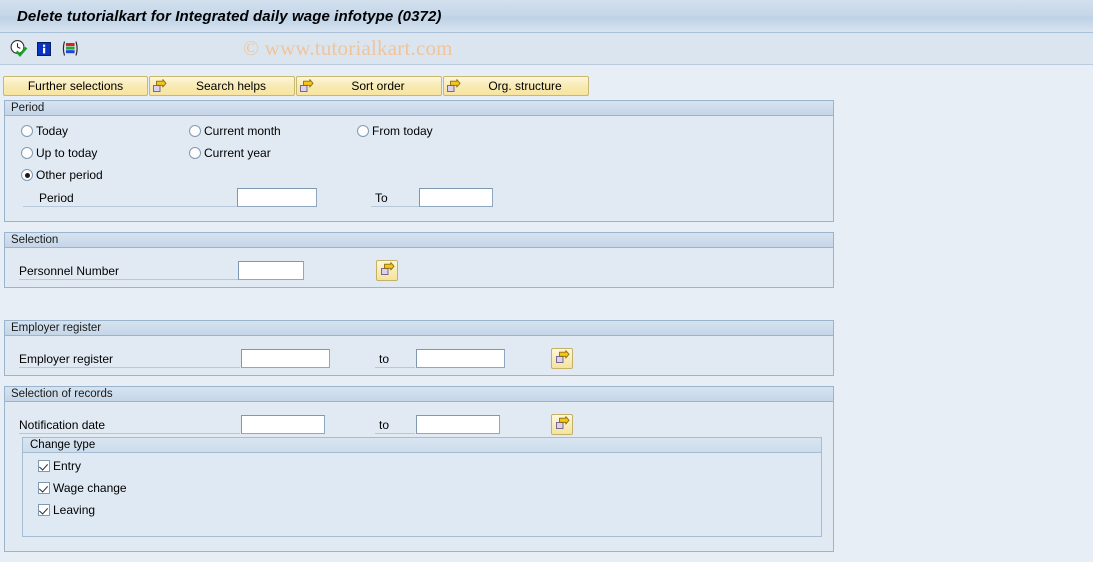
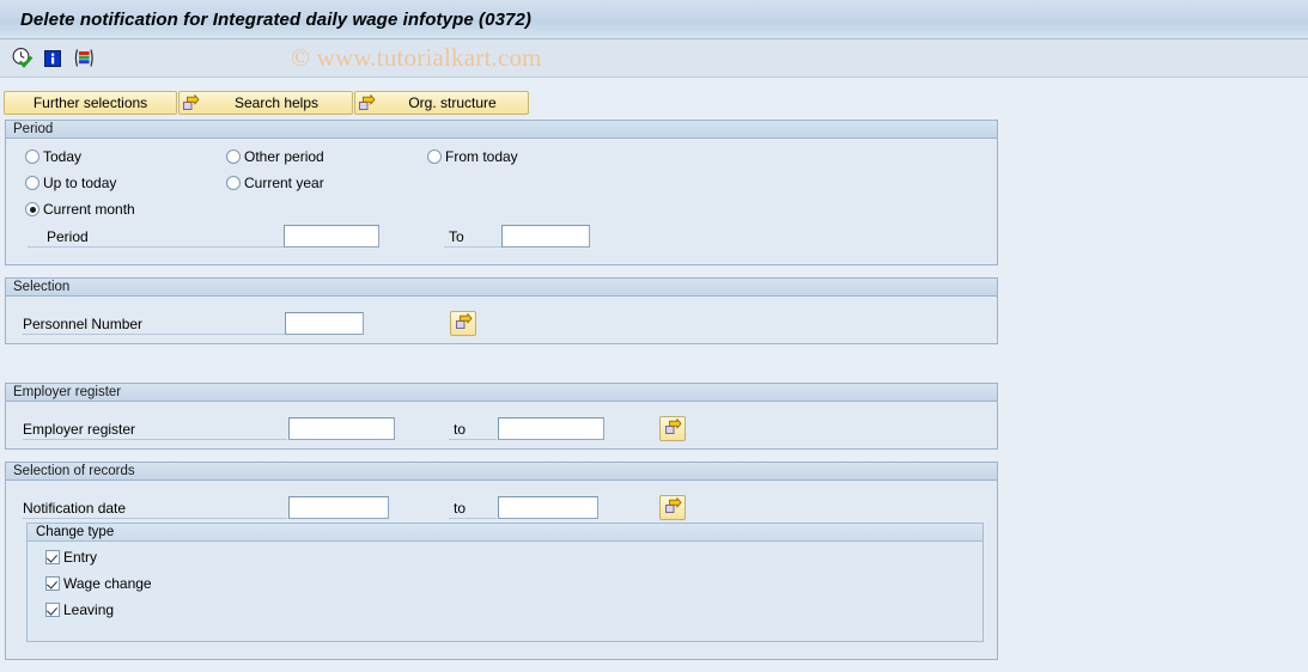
- Delete tutorialkart for Integrated daily wage infotype (0372)
+ Delete notification for Integrated daily wage infotype (0372)
  © www.tutorialkart.com
  Further selections
  Search helps
- Sort order
  Org. structure
  Period
  Today
- Current month
+ Other period
  From today
  Up to today
  Current year
- Other period
+ Current month
  Period
  To
  Selection
  Personnel Number
  Employer register
  Employer register
  to
  Selection of records
  Notification date
  to
  Change type
  Entry
  Wage change
  Leaving
